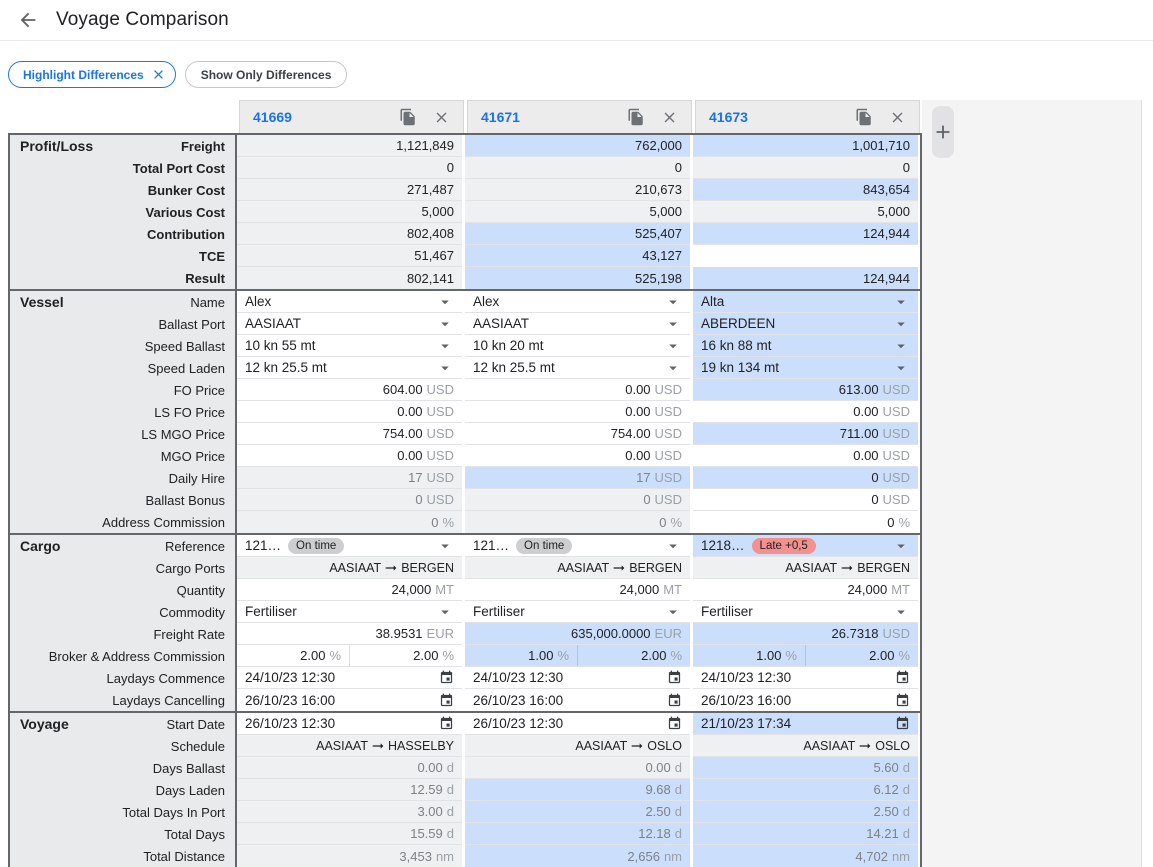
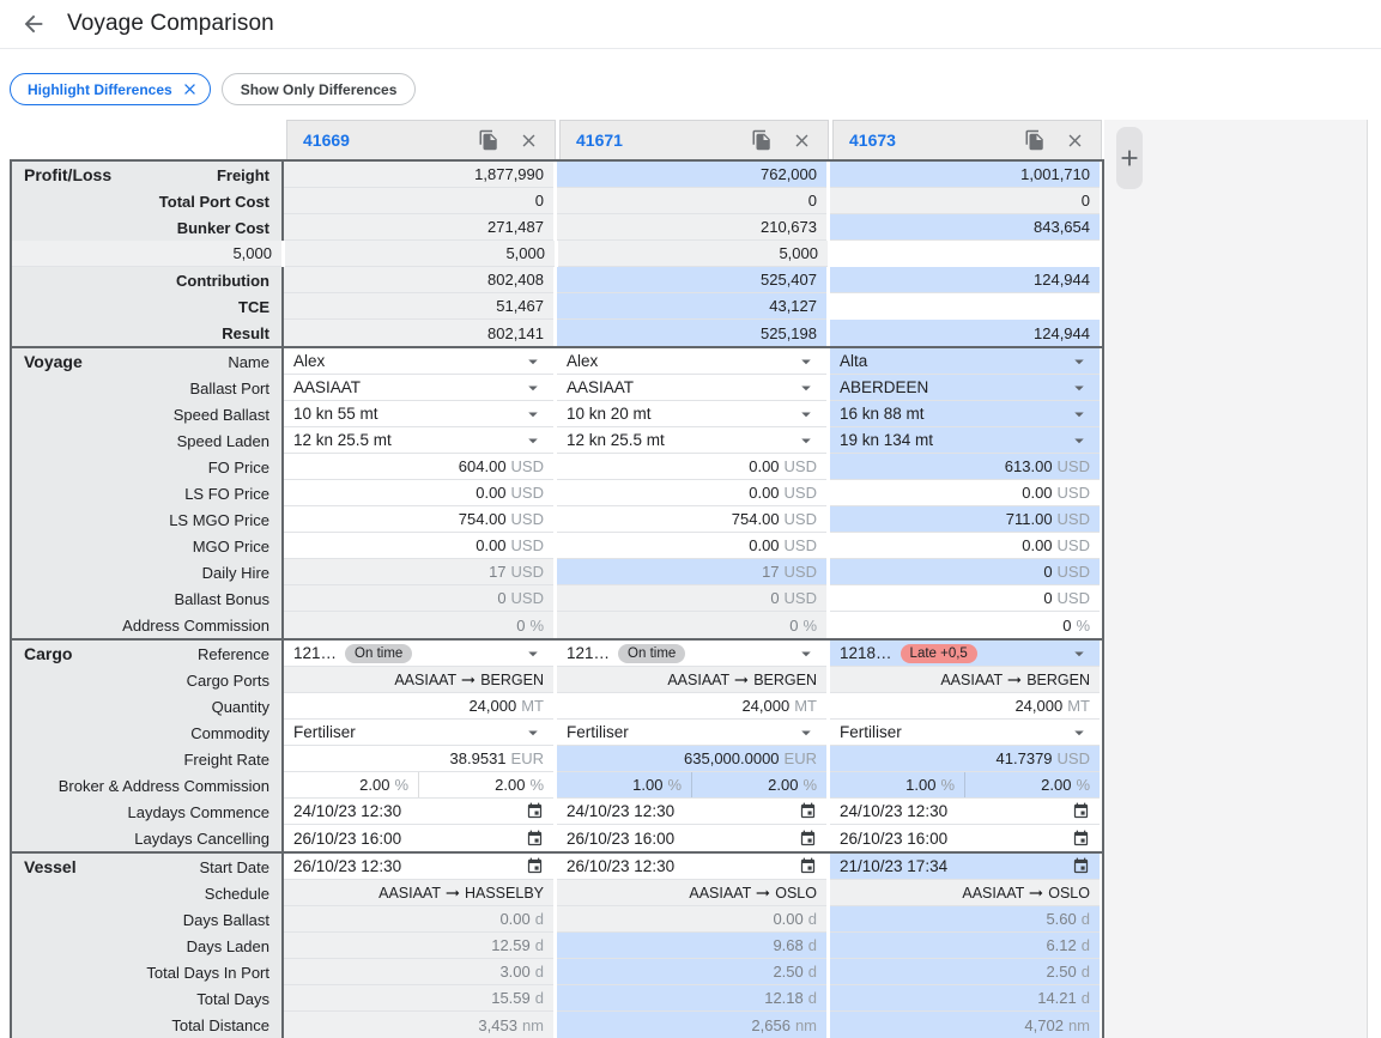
  Voyage Comparison
  Highlight Differences
  Show Only Differences
  41669
  41671
  41673
  Profit/Loss
  Freight
- 1,121,849
+ 1,877,990
  762,000
  1,001,710
  Total Port Cost
  0
  0
  0
  Bunker Cost
  271,487
  210,673
  843,654
- Various Cost
  5,000
  5,000
  5,000
  Contribution
  802,408
  525,407
  124,944
  TCE
  51,467
  43,127
  Result
  802,141
  525,198
  124,944
- Vessel
+ Voyage
  Name
  Alex
  Alex
  Alta
  Ballast Port
  AASIAAT
  AASIAAT
  ABERDEEN
  Speed Ballast
  10 kn 55 mt
  10 kn 20 mt
  16 kn 88 mt
  Speed Laden
  12 kn 25.5 mt
  12 kn 25.5 mt
  19 kn 134 mt
  FO Price
  604.00
  USD
  0.00
  USD
  613.00
  USD
  LS FO Price
  0.00
  USD
  0.00
  USD
  0.00
  USD
  LS MGO Price
  754.00
  USD
  754.00
  USD
  711.00
  USD
  MGO Price
  0.00
  USD
  0.00
  USD
  0.00
  USD
  Daily Hire
  17
  USD
  17
  USD
  0
  USD
  Ballast Bonus
  0
  USD
  0
  USD
  0
  USD
  Address Commission
  0
  %
  0
  %
  0
  %
  Cargo
  Reference
  121…
  On time
  121…
  On time
  1218…
  Late +0,5
  Cargo Ports
  AASIAAT
  BERGEN
  AASIAAT
  BERGEN
  AASIAAT
  BERGEN
  Quantity
  24,000
  MT
  24,000
  MT
  24,000
  MT
  Commodity
  Fertiliser
  Fertiliser
  Fertiliser
  Freight Rate
  38.9531
  EUR
  635,000.0000
  EUR
- 26.7318
+ 41.7379
  USD
  Broker & Address Commission
  2.00
  %
  2.00
  %
  1.00
  %
  2.00
  %
  1.00
  %
  2.00
  %
  Laydays Commence
  24/10/23 12:30
  24/10/23 12:30
  24/10/23 12:30
  Laydays Cancelling
  26/10/23 16:00
  26/10/23 16:00
  26/10/23 16:00
- Voyage
+ Vessel
  Start Date
  26/10/23 12:30
  26/10/23 12:30
  21/10/23 17:34
  Schedule
  AASIAAT
  HASSELBY
  AASIAAT
  OSLO
  AASIAAT
  OSLO
  Days Ballast
  0.00
  d
  0.00
  d
  5.60
  d
  Days Laden
  12.59
  d
  9.68
  d
  6.12
  d
  Total Days In Port
  3.00
  d
  2.50
  d
  2.50
  d
  Total Days
  15.59
  d
  12.18
  d
  14.21
  d
  Total Distance
  3,453
  nm
  2,656
  nm
  4,702
  nm
